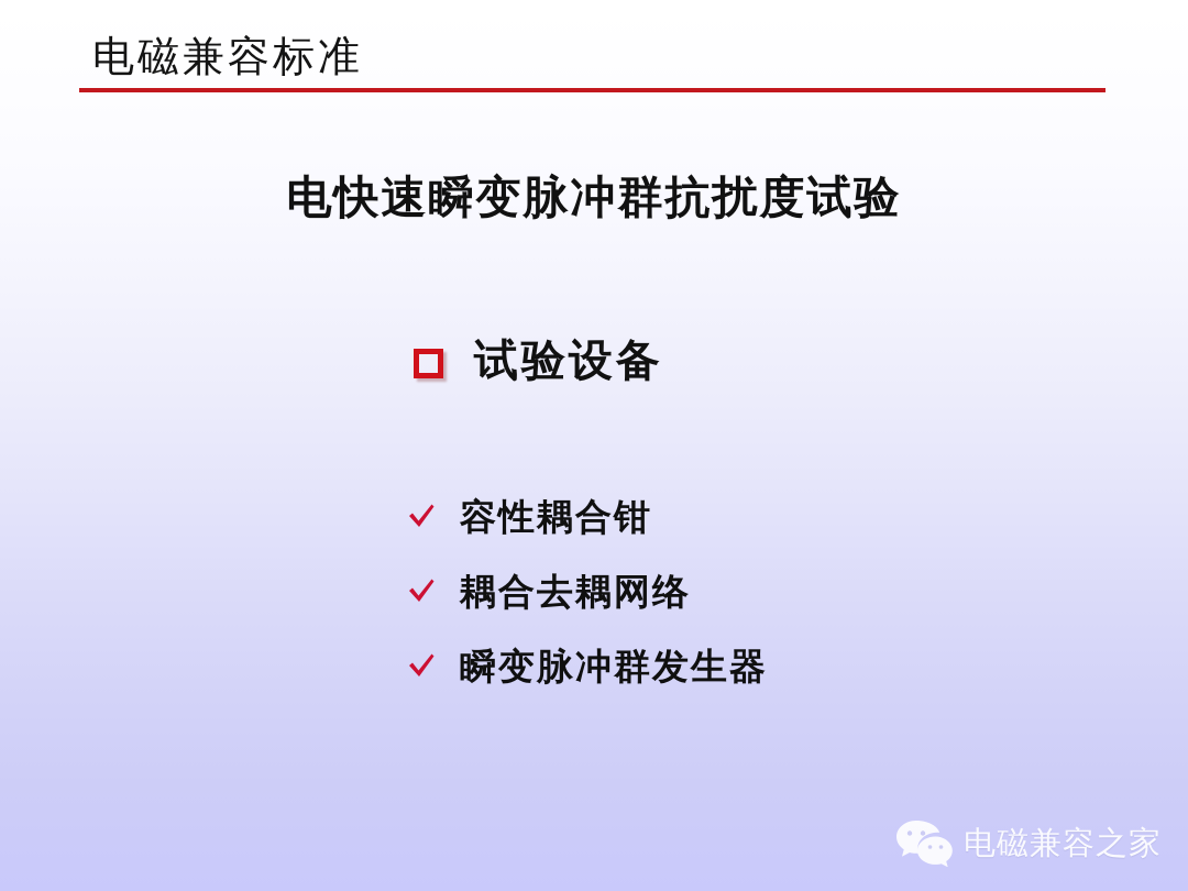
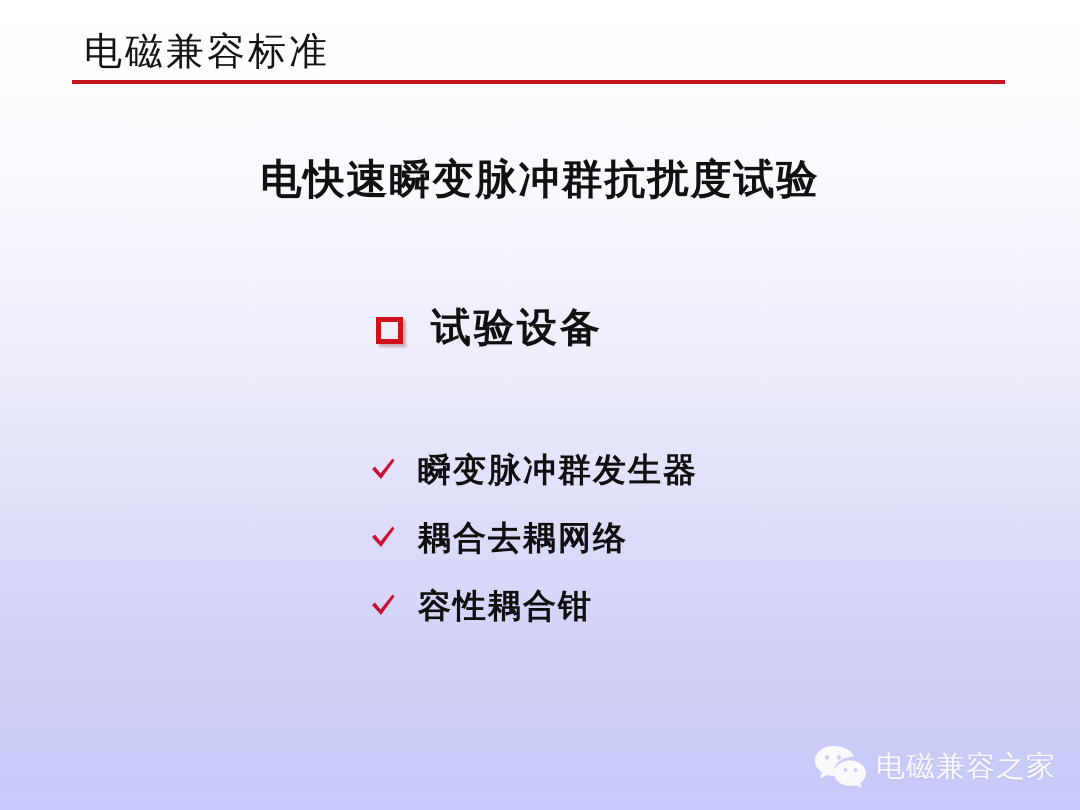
  电磁兼容标准
  电快速瞬变脉冲群抗扰度试验
  试验设备
- 容性耦合钳
+ 瞬变脉冲群发生器
  耦合去耦网络
- 瞬变脉冲群发生器
+ 容性耦合钳
  电磁兼容之家
